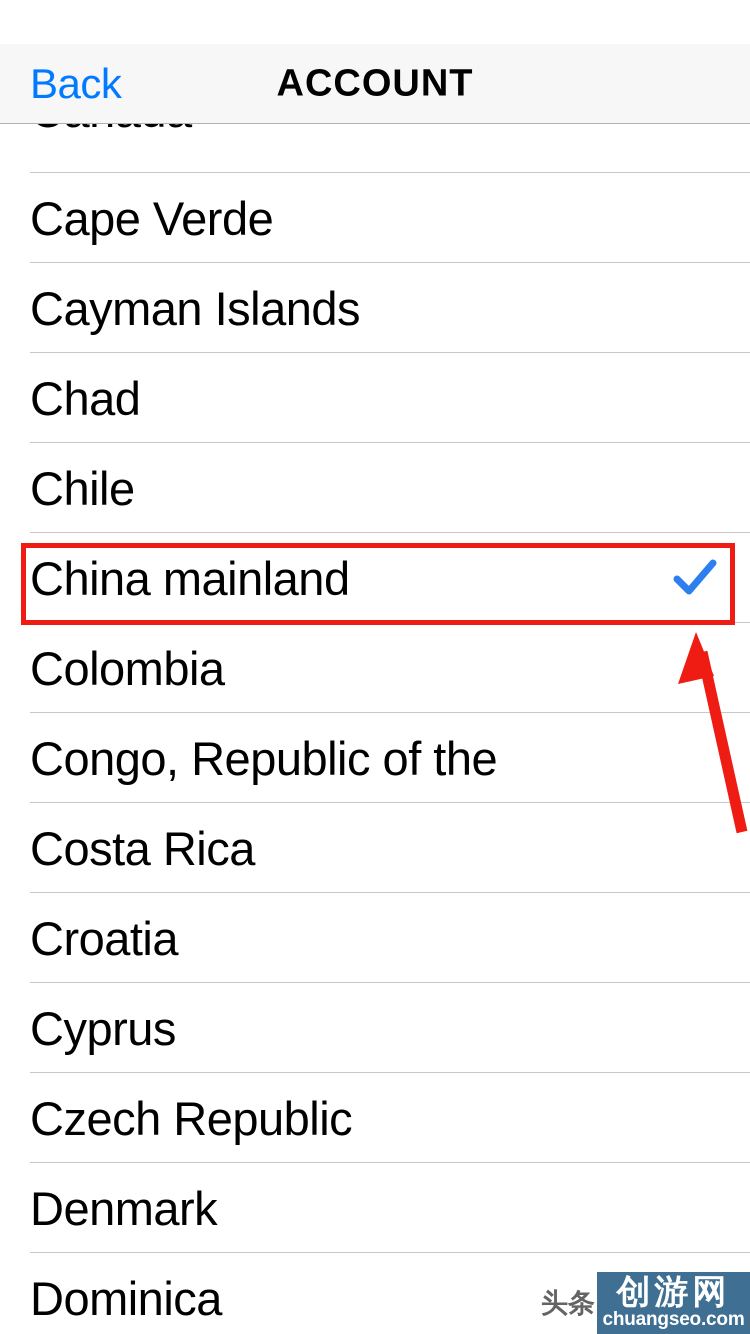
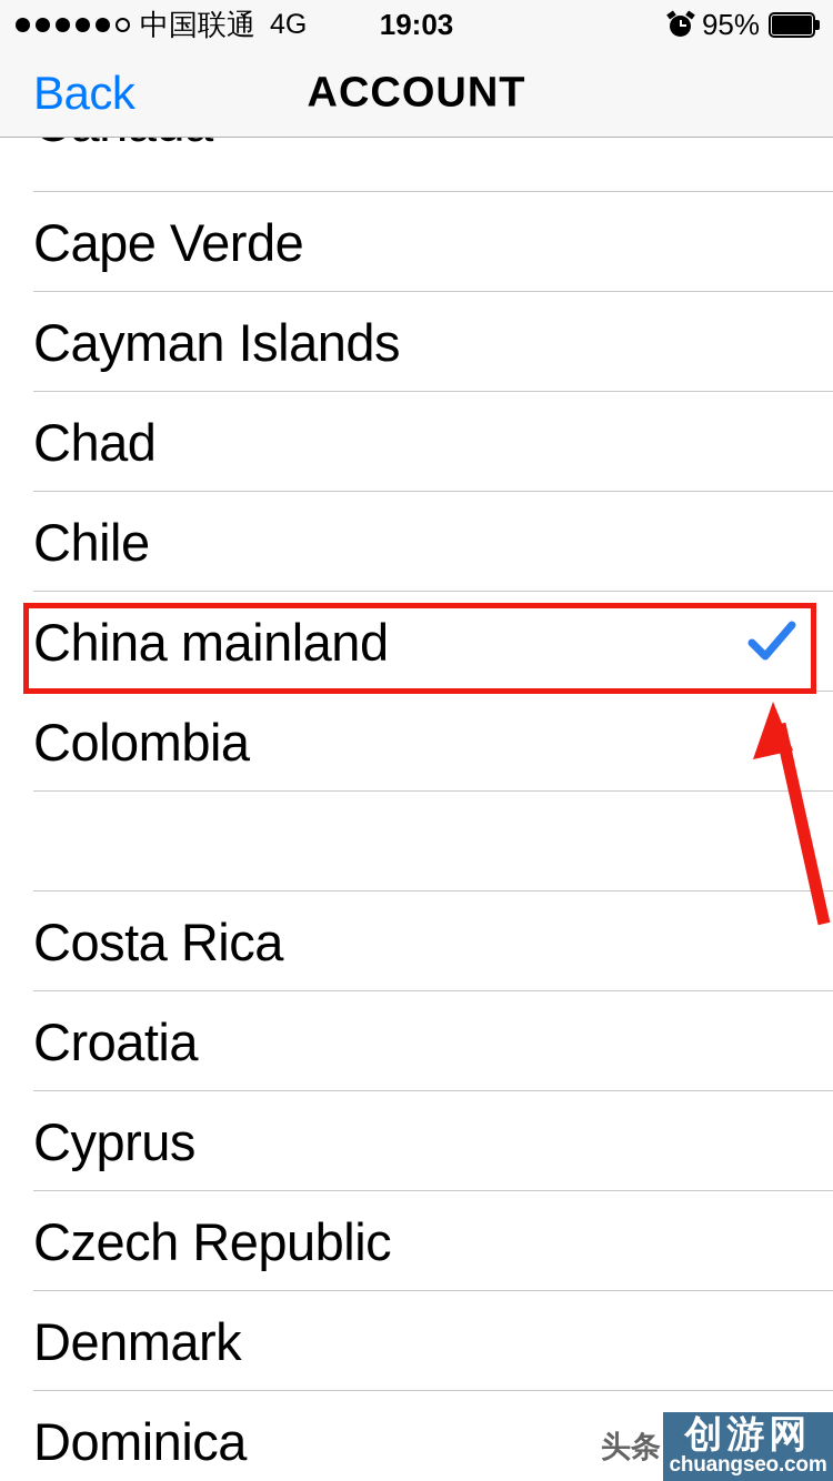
+ 中国联通
+ 4G
+ 19:03
+ 95%
  Back
  ACCOUNT
  Cape Verde
  Cayman Islands
  Chad
  Chile
  China mainland
  Colombia
- Congo, Republic of the
  Costa Rica
  Croatia
  Cyprus
  Czech Republic
  Denmark
  Dominica
  头条
  创游网
  chuangseo.com
